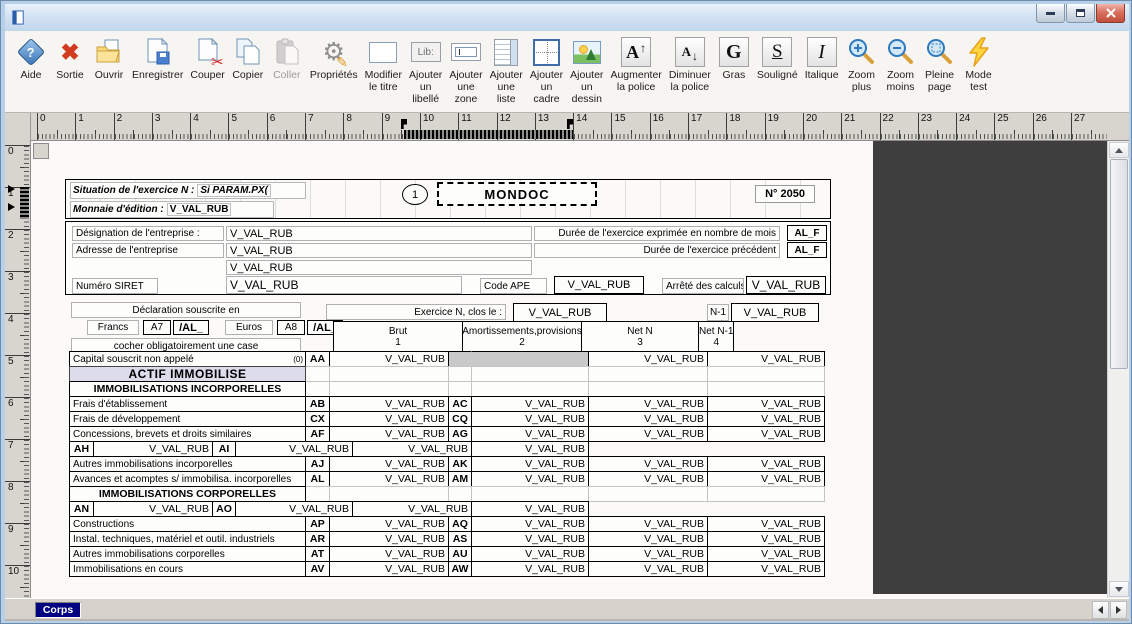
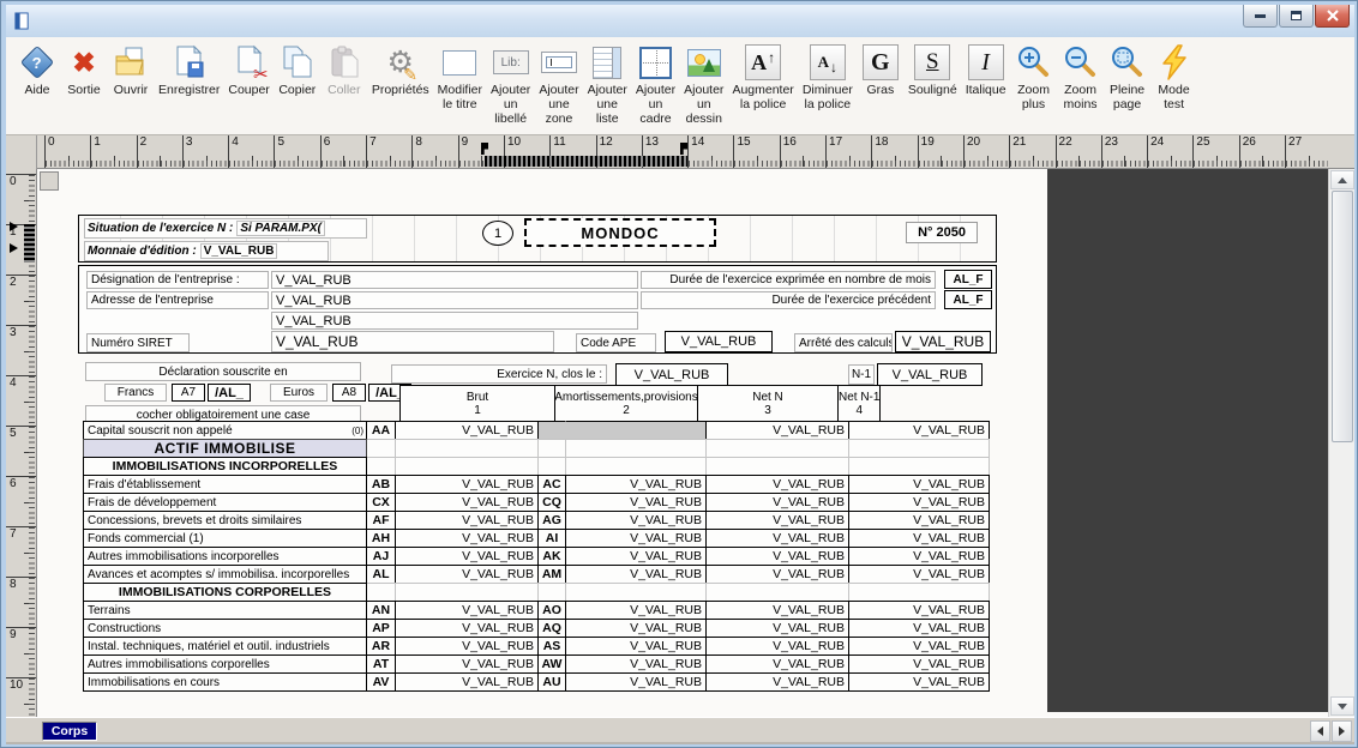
  Aide
  ✖
  Sortie
  Ouvrir
  Enregistrer
  ✂
  Couper
  Copier
  Coller
  ⚙
  ✎
  Propriétés
  Modifier
  le titre
  Lib:
  Ajouter
  un
  libellé
  Ajouter
  une
  zone
  Ajouter
  une
  liste
  Ajouter
  un
  cadre
  Ajouter
  un
  dessin
  A
  ↑
  Augmenter
  la police
  A
  ↓
  Diminuer
  la police
  G
  Gras
  S
  Souligné
  I
  Italique
  Zoom
  plus
  Zoom
  moins
  Pleine
  page
  Mode
  test
  0
  1
  2
  3
  4
  5
  6
  7
  8
  9
  10
  11
  12
  13
  14
  15
  16
  17
  18
  19
  20
  21
  22
  23
  24
  25
  26
  27
  0
  1
  2
  3
  4
  5
  6
  7
  8
  9
  10
  Situation de l'exercice N :
  Si PARAM.PX(
  Monnaie d'édition :
  V_VAL_RUB
  1
  MONDOC
  N° 2050
  Désignation de l'entreprise :
  V_VAL_RUB
  Durée de l'exercice exprimée en nombre de mois
  AL_F
  Adresse de l'entreprise
  V_VAL_RUB
  Durée de l'exercice précédent
  AL_F
  V_VAL_RUB
  Numéro SIRET
  V_VAL_RUB
  Code APE
  V_VAL_RUB
  Arrêté des calculs
  V_VAL_RUB
  Déclaration souscrite en
  Francs
  A7
  /AL_
  Euros
  A8
  /AL
  cocher obligatoirement une case
  Exercice N, clos le :
  V_VAL_RUB
  N-1
  V_VAL_RUB
  Brut
  1
  Amortissements,provisions
  2
  Net N
  3
  Net N-1
  4
  Capital souscrit non appelé
  (0)
  AA
  V_VAL_RUB
  V_VAL_RUB
  V_VAL_RUB
  ACTIF IMMOBILISE
  IMMOBILISATIONS INCORPORELLES
  Frais d'établissement
  AB
  V_VAL_RUB
  AC
  V_VAL_RUB
  V_VAL_RUB
  V_VAL_RUB
  Frais de développement
  CX
  V_VAL_RUB
  CQ
  V_VAL_RUB
  V_VAL_RUB
  V_VAL_RUB
  Concessions, brevets et droits similaires
  AF
  V_VAL_RUB
  AG
  V_VAL_RUB
  V_VAL_RUB
  V_VAL_RUB
+ Fonds commercial (1)
  AH
  V_VAL_RUB
  AI
  V_VAL_RUB
  V_VAL_RUB
  V_VAL_RUB
  Autres immobilisations incorporelles
  AJ
  V_VAL_RUB
  AK
  V_VAL_RUB
  V_VAL_RUB
  V_VAL_RUB
  Avances et acomptes s/ immobilisa. incorporelles
  AL
  V_VAL_RUB
  AM
  V_VAL_RUB
  V_VAL_RUB
  V_VAL_RUB
  IMMOBILISATIONS CORPORELLES
+ Terrains
  AN
  V_VAL_RUB
  AO
  V_VAL_RUB
  V_VAL_RUB
  V_VAL_RUB
  Constructions
  AP
  V_VAL_RUB
  AQ
  V_VAL_RUB
  V_VAL_RUB
  V_VAL_RUB
  Instal. techniques, matériel et outil. industriels
  AR
  V_VAL_RUB
  AS
  V_VAL_RUB
  V_VAL_RUB
  V_VAL_RUB
  Autres immobilisations corporelles
  AT
  V_VAL_RUB
- AU
+ AW
  V_VAL_RUB
  V_VAL_RUB
  V_VAL_RUB
  Immobilisations en cours
  AV
  V_VAL_RUB
- AW
+ AU
  V_VAL_RUB
  V_VAL_RUB
  V_VAL_RUB
  Corps
